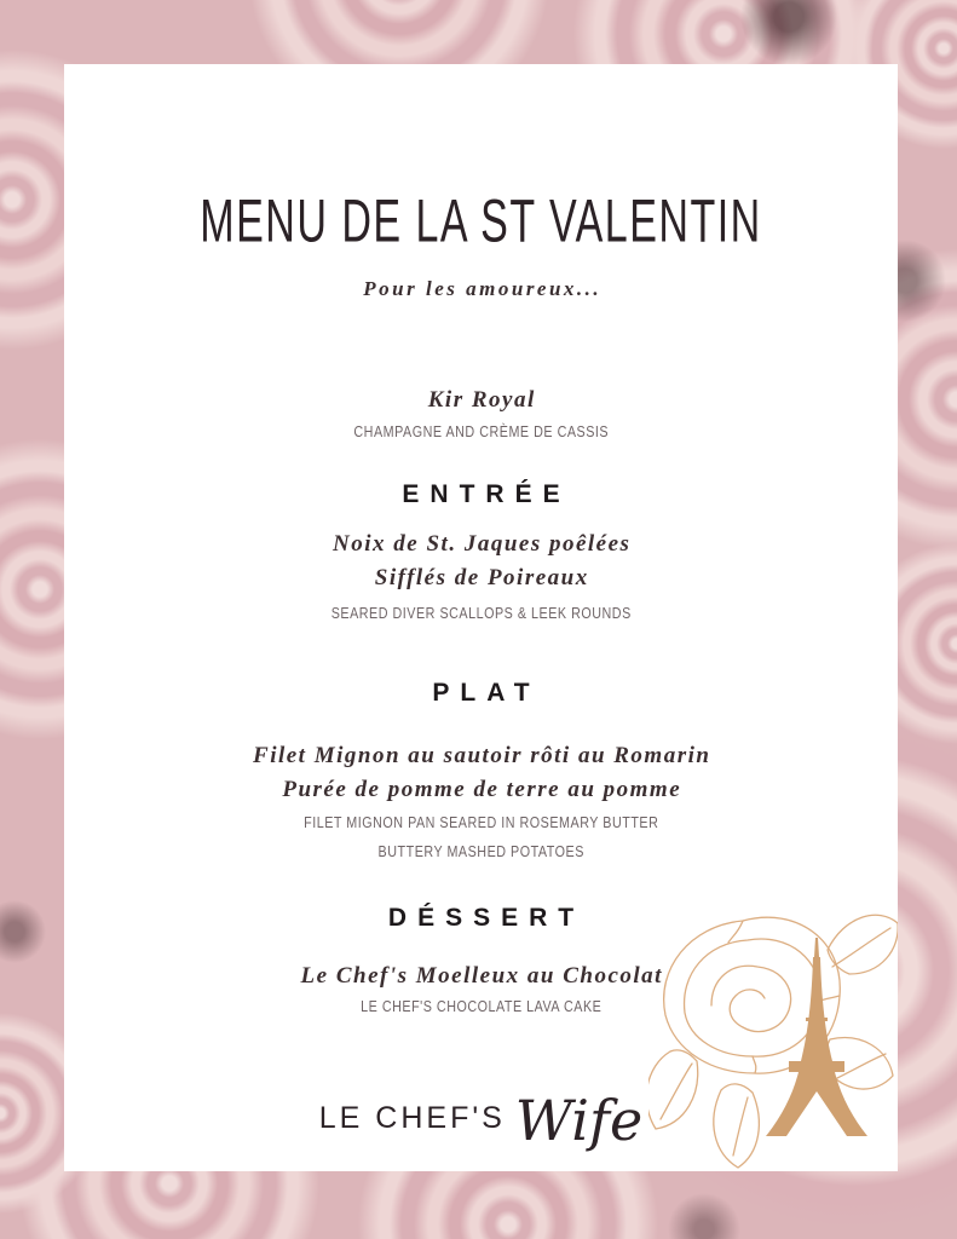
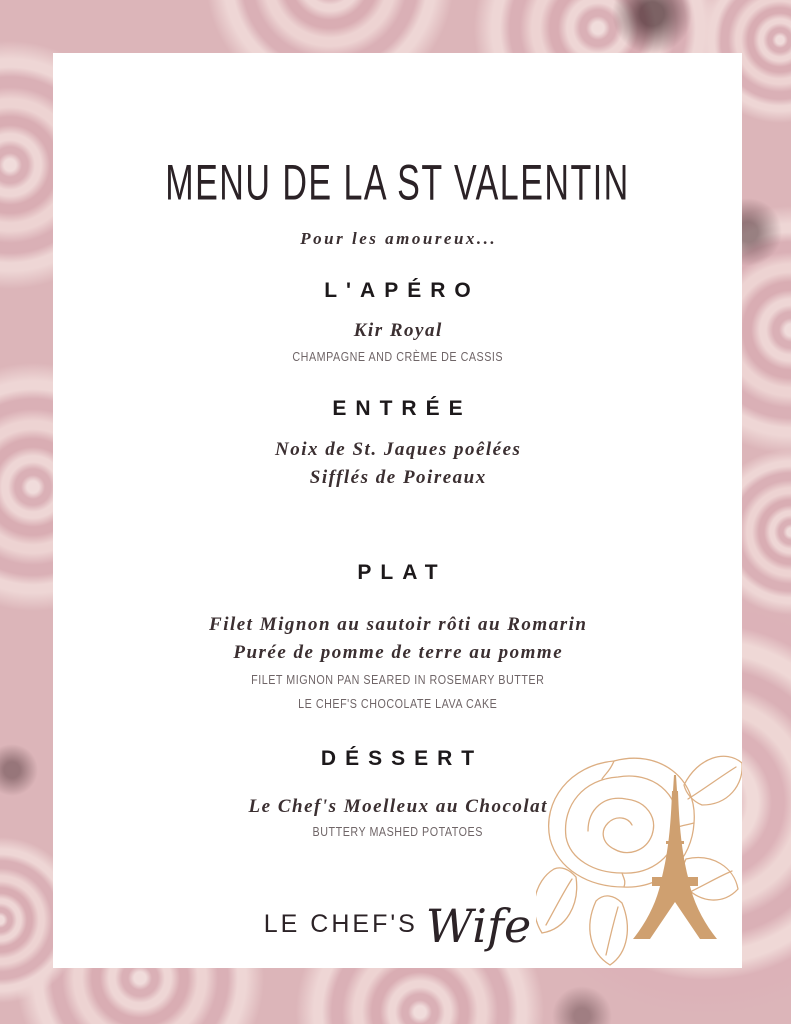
  MENU DE LA ST VALENTIN
  Pour les amoureux...
+ L'APÉRO
  Kir Royal
  CHAMPAGNE AND CRÈME DE CASSIS
  ENTRÉE
  Noix de St. Jaques poêlées
  Sifflés de Poireaux
- SEARED DIVER SCALLOPS & LEEK ROUNDS
  PLAT
  Filet Mignon au sautoir rôti au Romarin
  Purée de pomme de terre au pomme
  FILET MIGNON PAN SEARED IN ROSEMARY BUTTER
- BUTTERY MASHED POTATOES
+ LE CHEF'S CHOCOLATE LAVA CAKE
  DÉSSERT
  Le Chef's Moelleux au Chocolat
- LE CHEF'S CHOCOLATE LAVA CAKE
+ BUTTERY MASHED POTATOES
  LE CHEF'S Wife
